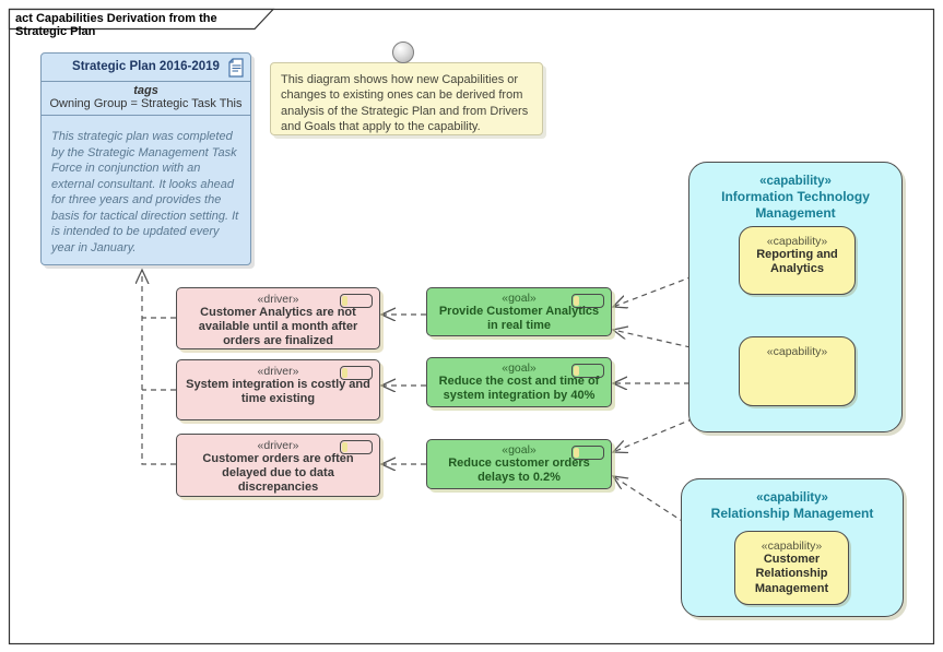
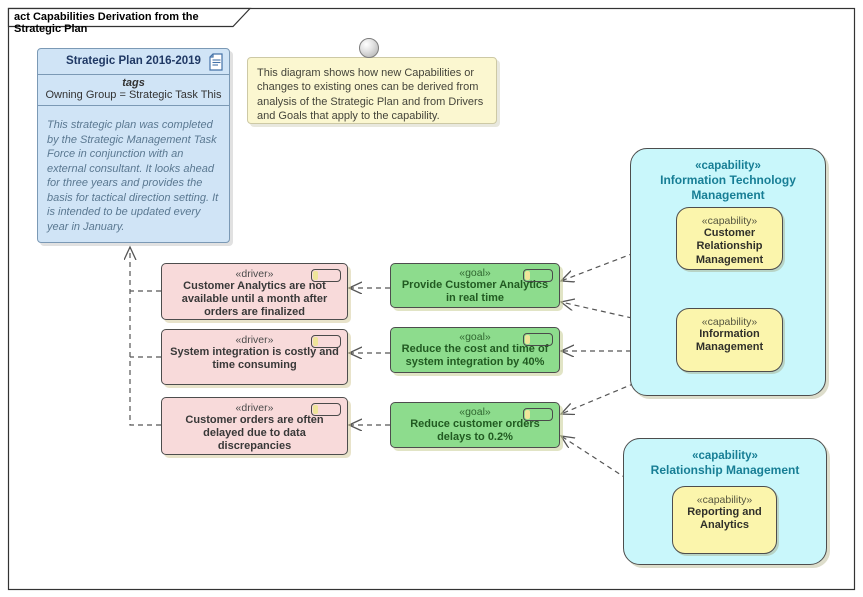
  act Capabilities Derivation from the Strategic Plan
  Strategic Plan 2016-2019
  tags
  Owning Group = Strategic Task This
  This strategic plan was completed by the Strategic Management Task Force in conjunction with an external consultant. It looks ahead for three years and provides the basis for tactical direction setting. It is intended to be updated every year in January.
  This diagram shows how new Capabilities or changes to existing ones can be derived from analysis of the Strategic Plan and from Drivers and Goals that apply to the capability.
  «capability»
  Information Technology Management
  «capability»
- Reporting and Analytics
+ Customer Relationship Management
  «capability»
+ Information Management
  «capability»
  Relationship Management
  «capability»
- Customer Relationship Management
+ Reporting and Analytics
  «driver»
  Customer Analytics are not available until a month after orders are finalized
  «driver»
- System integration is costly and time existing
+ System integration is costly and time consuming
  «driver»
  Customer orders are often delayed due to data discrepancies
  «goal»
  Provide Customer Analytics in real time
  «goal»
  Reduce the cost and time of system integration by 40%
  «goal»
  Reduce customer orders delays to 0.2%
